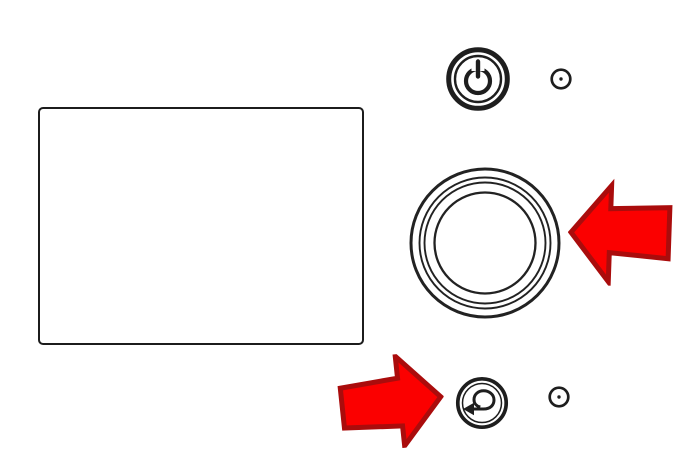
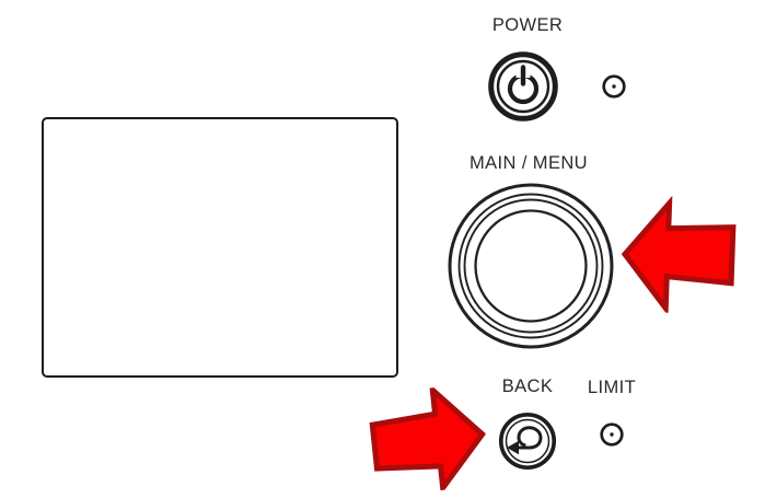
+ POWER
+ MAIN / MENU
+ BACK
+ LIMIT
